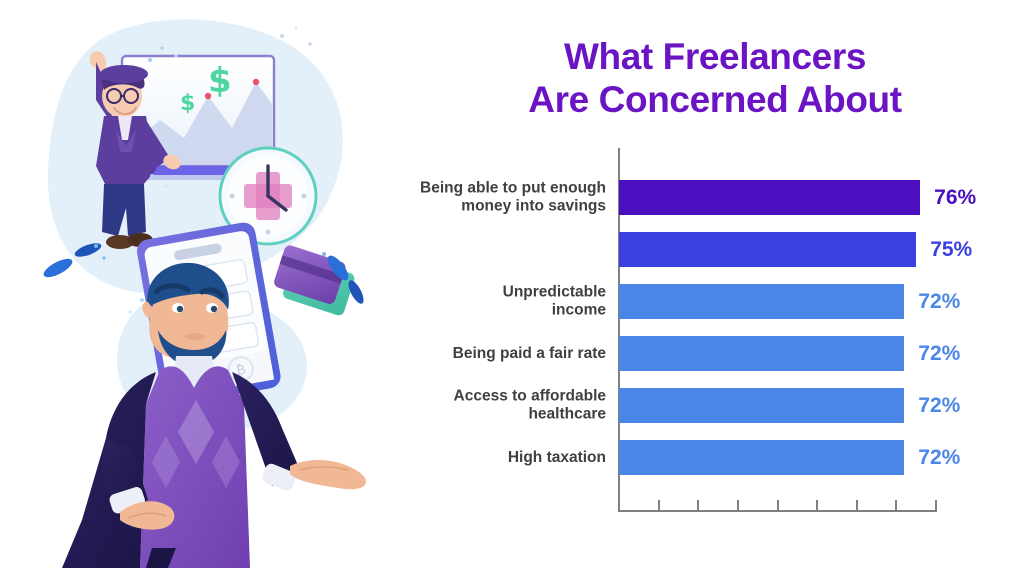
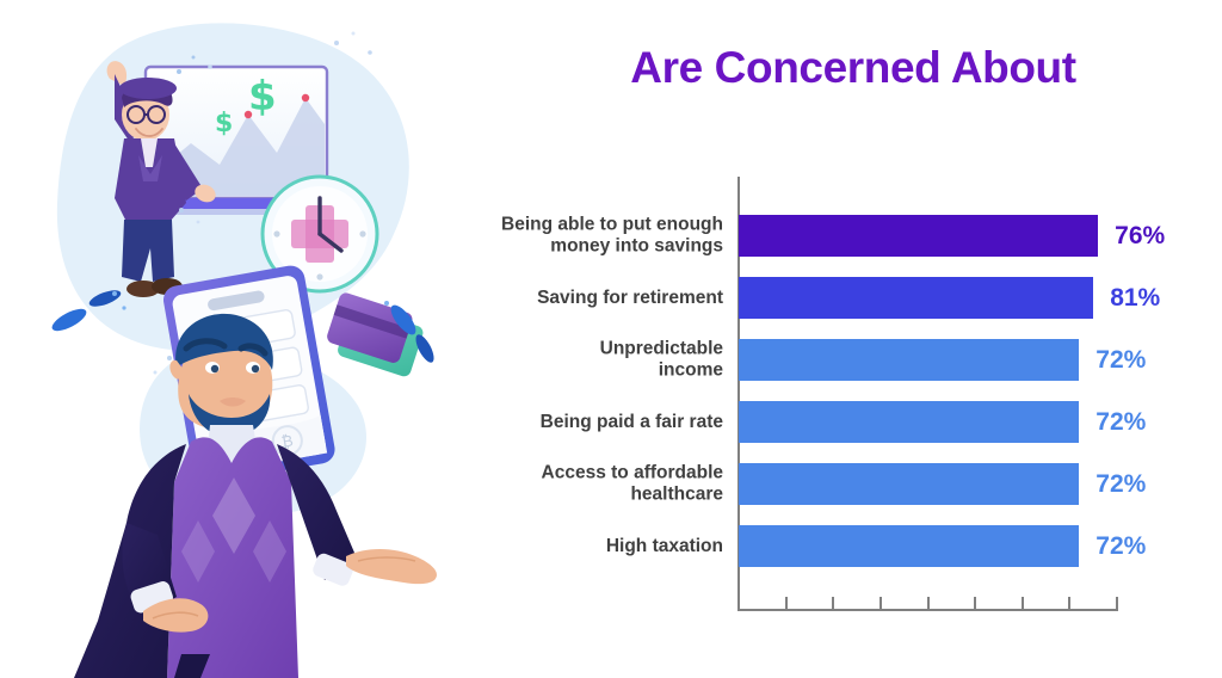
  $
  $
- What Freelancers
  Are Concerned About
  Being able to put enough
  money into savings
  76%
+ Saving for retirement
- 75%
+ 81%
  Unpredictable
  income
  72%
  Being paid a fair rate
  72%
  Access to affordable
  healthcare
  72%
  High taxation
  72%
